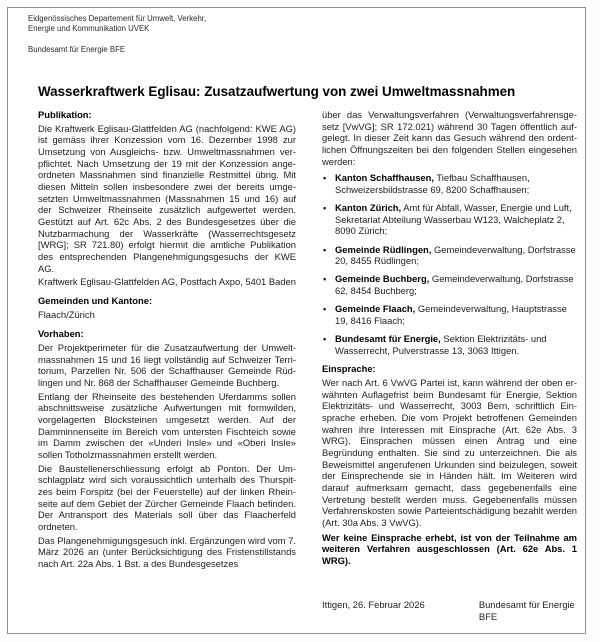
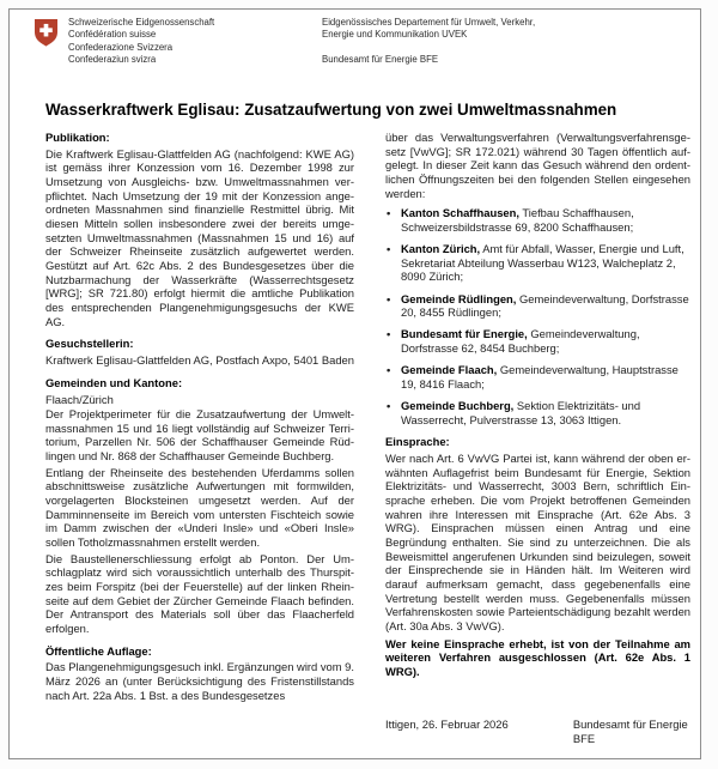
+ Schweizerische Eidgenossenschaft
+ Confédération suisse
+ Confederazione Svizzera
+ Confederaziun svizra
  Eidgenössisches Departement für Umwelt, Verkehr,
  Energie und Kommunikation UVEK
  Bundesamt für Energie BFE
  Wasserkraftwerk Eglisau: Zusatzaufwertung von zwei Umweltmassnahmen
  Publikation:
  Die Kraftwerk Eglisau-Glattfelden AG (nachfolgend: KWE AG) ist gemäss ihrer Konzession vom 16. Dezember 1998 zur Umsetzung von Ausgleichs- bzw. Umweltmassnahmen ver­pflichtet. Nach Umsetzung der 19 mit der Konzession ange­ordneten Massnahmen sind finanzielle Restmittel übrig. Mit diesen Mitteln sollen insbesondere zwei der bereits umge­setzten Umweltmassnahmen (Massnahmen 15 und 16) auf der Schweizer Rheinseite zusätzlich aufgewertet werden. Gestützt auf Art. 62c Abs. 2 des Bundesgesetzes über die Nutzbarmachung der Wasserkräfte (Wasserrechtsgesetz [WRG]; SR 721.80) erfolgt hiermit die amtliche Publikation des entsprechenden Plangenehmigungsgesuchs der KWE AG.
+ Gesuchstellerin:
  Kraftwerk Eglisau-Glattfelden AG, Postfach Axpo, 5401 Baden
  Gemeinden und Kantone:
  Flaach/Zürich
- Vorhaben:
  Der Projektperimeter für die Zusatzaufwertung der Umwelt­massnahmen 15 und 16 liegt vollständig auf Schweizer Terri­torium, Parzellen Nr. 506 der Schaffhauser Gemeinde Rüd­lingen und Nr. 868 der Schaffhauser Gemeinde Buchberg.
  Entlang der Rheinseite des bestehenden Uferdamms sollen abschnittsweise zusätzliche Aufwertungen mit formwilden, vorgelagerten Blocksteinen umgesetzt werden. Auf der Damminnenseite im Bereich vom untersten Fischteich sowie im Damm zwischen der «Underi Insle» und «Oberi Insle» sollen Totholzmassnahmen erstellt werden.
- Die Baustellenerschliessung erfolgt ab Ponton. Der Um­schlagplatz wird sich voraussichtlich unterhalb des Thurspit­zes beim Forspitz (bei der Feuerstelle) auf der linken Rhein­seite auf dem Gebiet der Zürcher Gemeinde Flaach befinden. Der Antransport des Materials soll über das Flaacherfeld ordneten.
+ Die Baustellenerschliessung erfolgt ab Ponton. Der Um­schlagplatz wird sich voraussichtlich unterhalb des Thurspit­zes beim Forspitz (bei der Feuerstelle) auf der linken Rhein­seite auf dem Gebiet der Zürcher Gemeinde Flaach befinden. Der Antransport des Materials soll über das Flaacherfeld erfolgen.
+ Öffentliche Auflage:
- Das Plangenehmigungsgesuch inkl. Ergänzungen wird vom 7. März 2026 an (unter Berücksichtigung des Fristenstill­stands nach Art. 22a Abs. 1 Bst. a des Bundesgesetzes
+ Das Plangenehmigungsgesuch inkl. Ergänzungen wird vom 9. März 2026 an (unter Berücksichtigung des Fristenstill­stands nach Art. 22a Abs. 1 Bst. a des Bundesgesetzes
  über das Verwaltungsverfahren (Verwaltungsverfahrensge­setz [VwVG]; SR 172.021) während 30 Tagen öffentlich auf­gelegt. In dieser Zeit kann das Gesuch während den ordent­lichen Öffnungszeiten bei den folgenden Stellen eingesehen werden:
  •
  Kanton Schaffhausen, Tiefbau Schaffhausen, Schweizersbildstrasse 69, 8200 Schaffhausen;
  •
  Kanton Zürich, Amt für Abfall, Wasser, Energie und Luft, Sekretariat Abteilung Wasserbau W123, Walcheplatz 2, 8090 Zürich;
  •
  Gemeinde Rüdlingen, Gemeindeverwaltung, Dorfstrasse 20, 8455 Rüdlingen;
  •
- Gemeinde Buchberg, Gemeindeverwaltung, Dorfstrasse 62, 8454 Buchberg;
+ Bundesamt für Energie, Gemeindeverwaltung, Dorfstrasse 62, 8454 Buchberg;
  •
  Gemeinde Flaach, Gemeindeverwaltung, Hauptstrasse 19, 8416 Flaach;
  •
- Bundesamt für Energie, Sektion Elektrizitäts- und Wasserrecht, Pulverstrasse 13, 3063 Ittigen.
+ Gemeinde Buchberg, Sektion Elektrizitäts- und Wasserrecht, Pulverstrasse 13, 3063 Ittigen.
  Einsprache:
  Wer nach Art. 6 VwVG Partei ist, kann während der oben er­wähnten Auflagefrist beim Bundesamt für Energie, Sektion Elektrizitäts- und Wasserrecht, 3003 Bern, schriftlich Ein­sprache erheben. Die vom Projekt betroffenen Gemeinden wahren ihre Interessen mit Einsprache (Art. 62e Abs. 3 WRG). Einsprachen müssen einen Antrag und eine Begründung ent­halten. Sie sind zu unterzeichnen. Die als Beweismittel ange­rufenen Urkunden sind beizulegen, soweit der Einsprechende sie in Händen hält. Im Weiteren wird darauf aufmerksam ge­macht, dass gegebenenfalls eine Vertretung bestellt werden muss. Gegebenenfalls müssen Verfahrenskosten sowie Par­teientschädigung bezahlt werden (Art. 30a Abs. 3 VwVG).
  Wer keine Einsprache erhebt, ist von der Teilnahme am weiteren Verfahren ausgeschlossen (Art. 62e Abs. 1 WRG).
  Ittigen, 26. Februar 2026
  Bundesamt für Energie BFE
